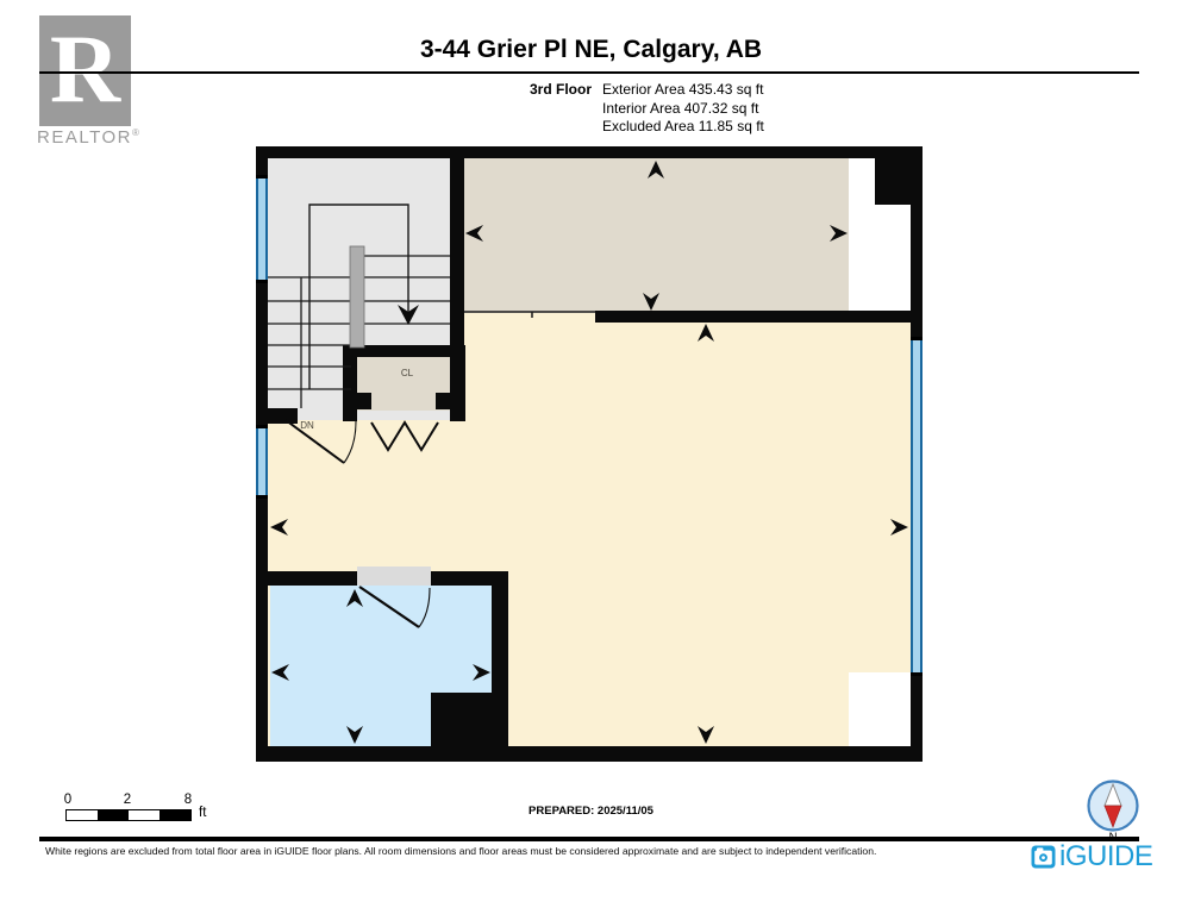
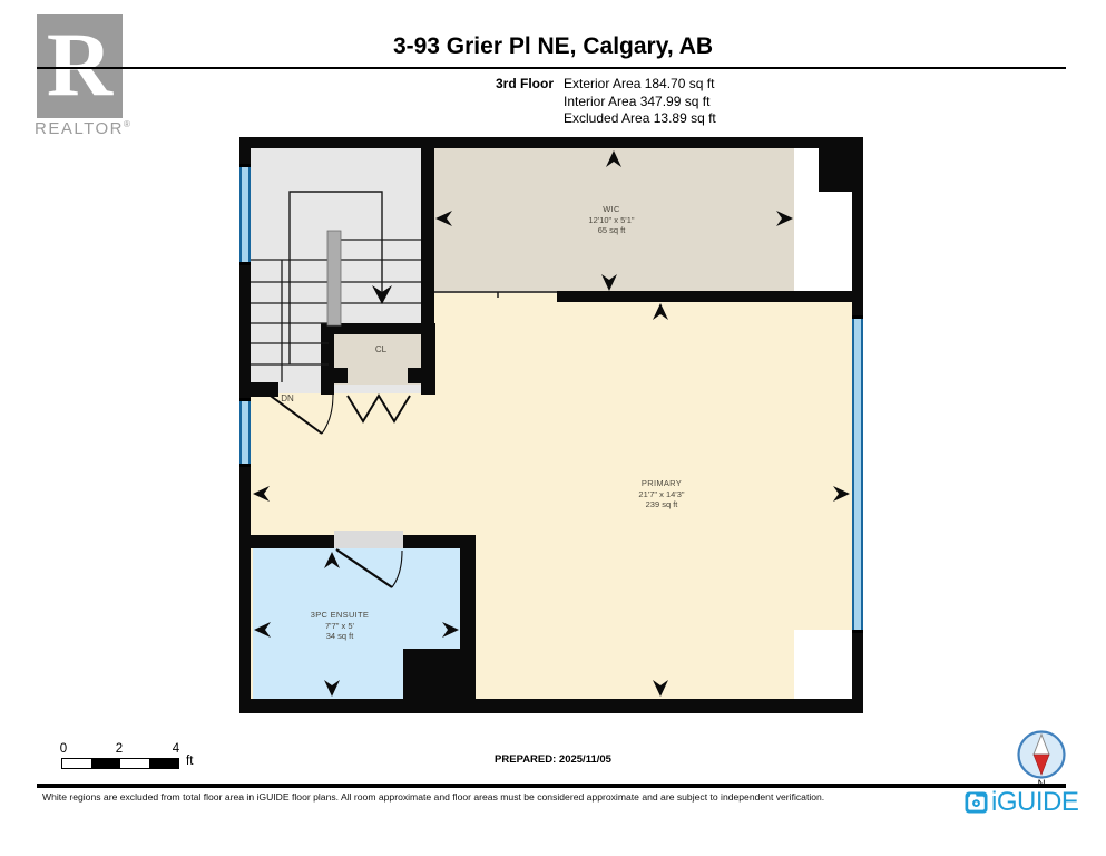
  R
  REALTOR®
- 3-44 Grier Pl NE, Calgary, AB
+ 3-93 Grier Pl NE, Calgary, AB
  3rd Floor
- Exterior Area 435.43 sq ft
+ Exterior Area 184.70 sq ft
- Interior Area 407.32 sq ft
+ Interior Area 347.99 sq ft
- Excluded Area 11.85 sq ft
+ Excluded Area 13.89 sq ft
+ WIC
+ 12'10" x 5'1"
+ 65 sq ft
+ PRIMARY
+ 21'7" x 14'3"
+ 239 sq ft
+ 3PC ENSUITE
+ 7'7" x 5'
+ 34 sq ft
  CL
  DN
  0
  2
- 8
+ 4
  ft
  PREPARED: 2025/11/05
- White regions are excluded from total floor area in iGUIDE floor plans. All room dimensions and floor areas must be considered approximate and are subject to independent verification.
+ White regions are excluded from total floor area in iGUIDE floor plans. All room approximate and floor areas must be considered approximate and are subject to independent verification.
  iGUIDE
